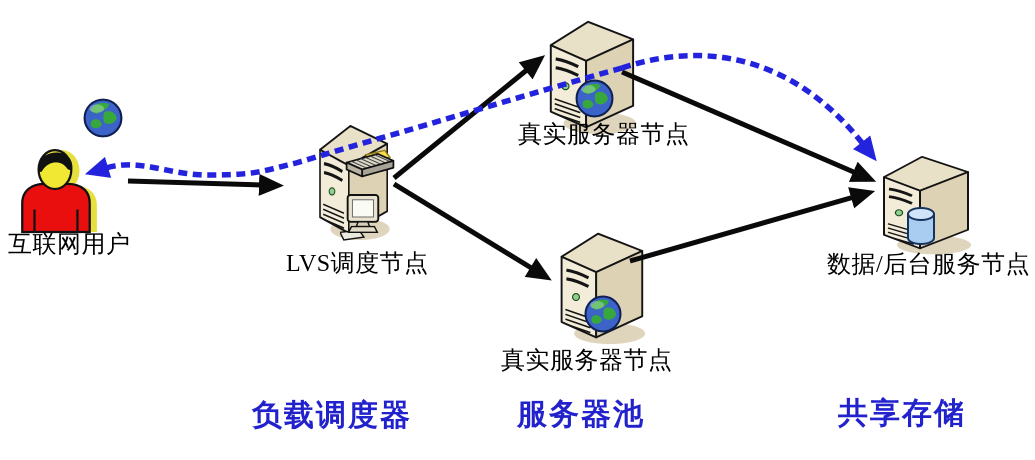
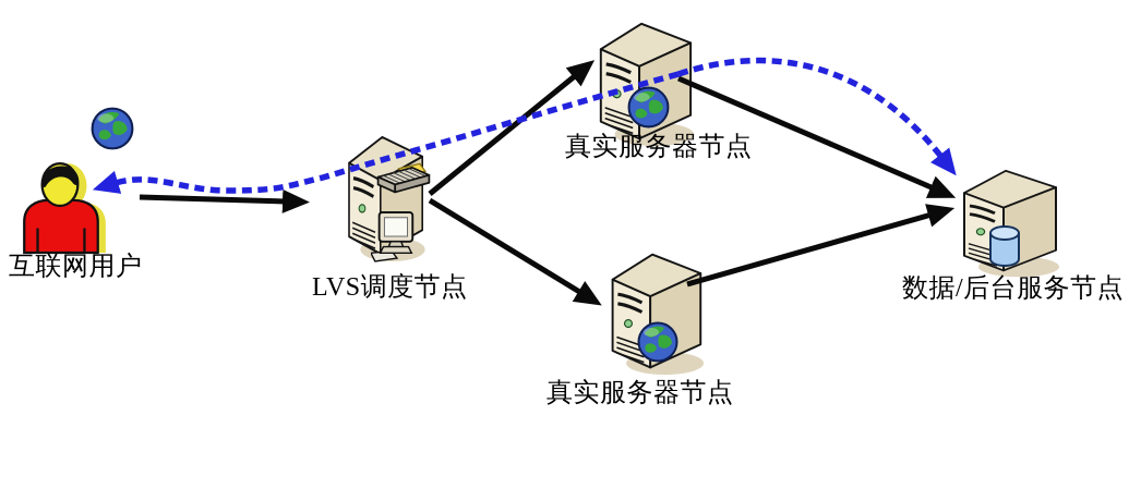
  互联网用户
  LVS调度节点
  真实服务器节点
  真实服务器节点
  数据/后台服务节点
- 负载调度器
- 服务器池
- 共享存储
